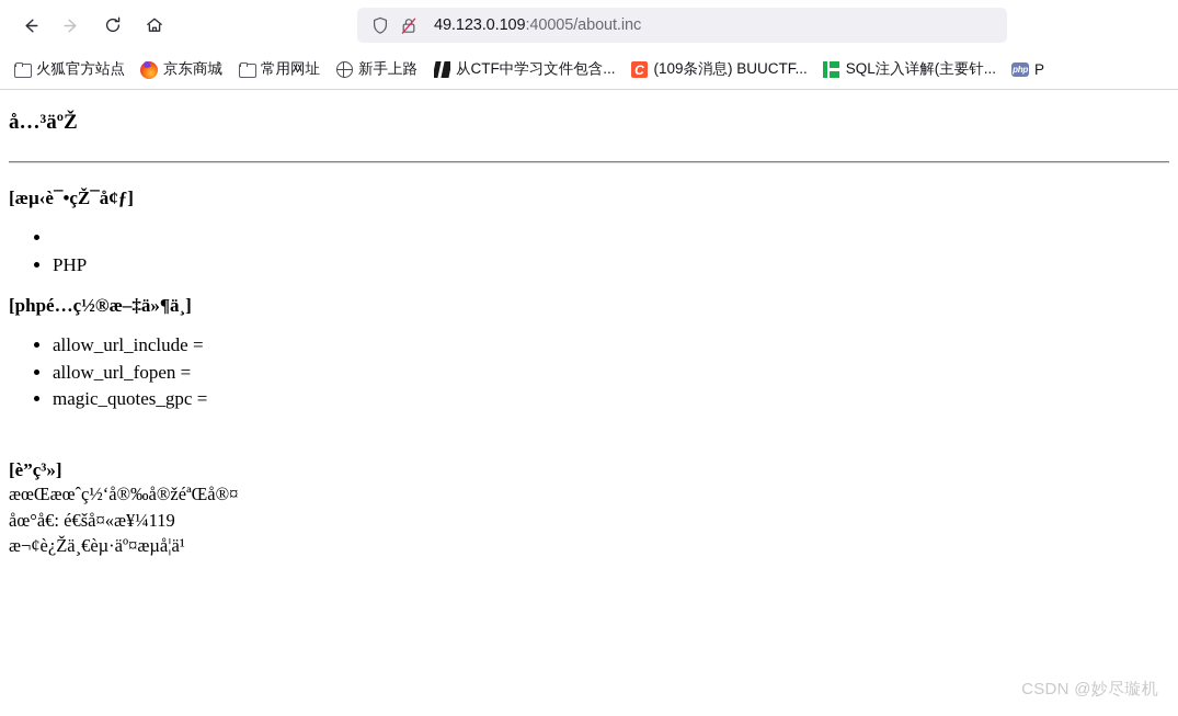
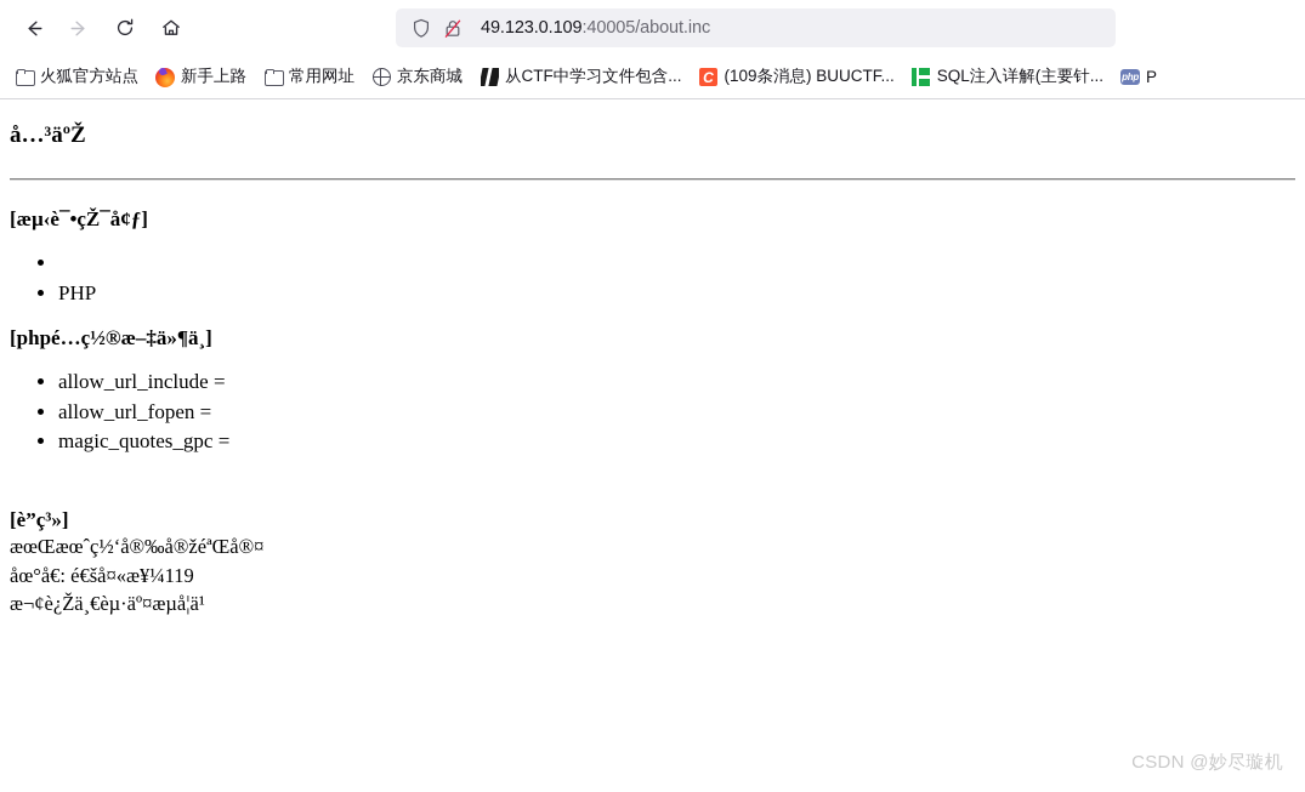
  49.123.0.109:40005/about.inc
  火狐官方站点
- 京东商城
+ 新手上路
  常用网址
- 新手上路
+ 京东商城
  从CTF中学习文件包含...
  C
  (109条消息) BUUCTF...
  SQL注入详解(主要针...
  php
  P
  å…³äºŽ
  [æµ‹è¯•çŽ¯å¢ƒ]
  PHP
  [phpé…ç½®æ–‡ä»¶ä¸­]
  allow_url_include =
  allow_url_fopen =
  magic_quotes_gpc =
  [è”ç³»]
  æœŒæœˆç½‘å®‰å®žéªŒå®¤
  åœ°å€: é€šå¤«æ¥¼119
  æ¬¢è¿Žä¸€èµ·äº¤æµå¦ä¹
  CSDN @妙尽璇机
